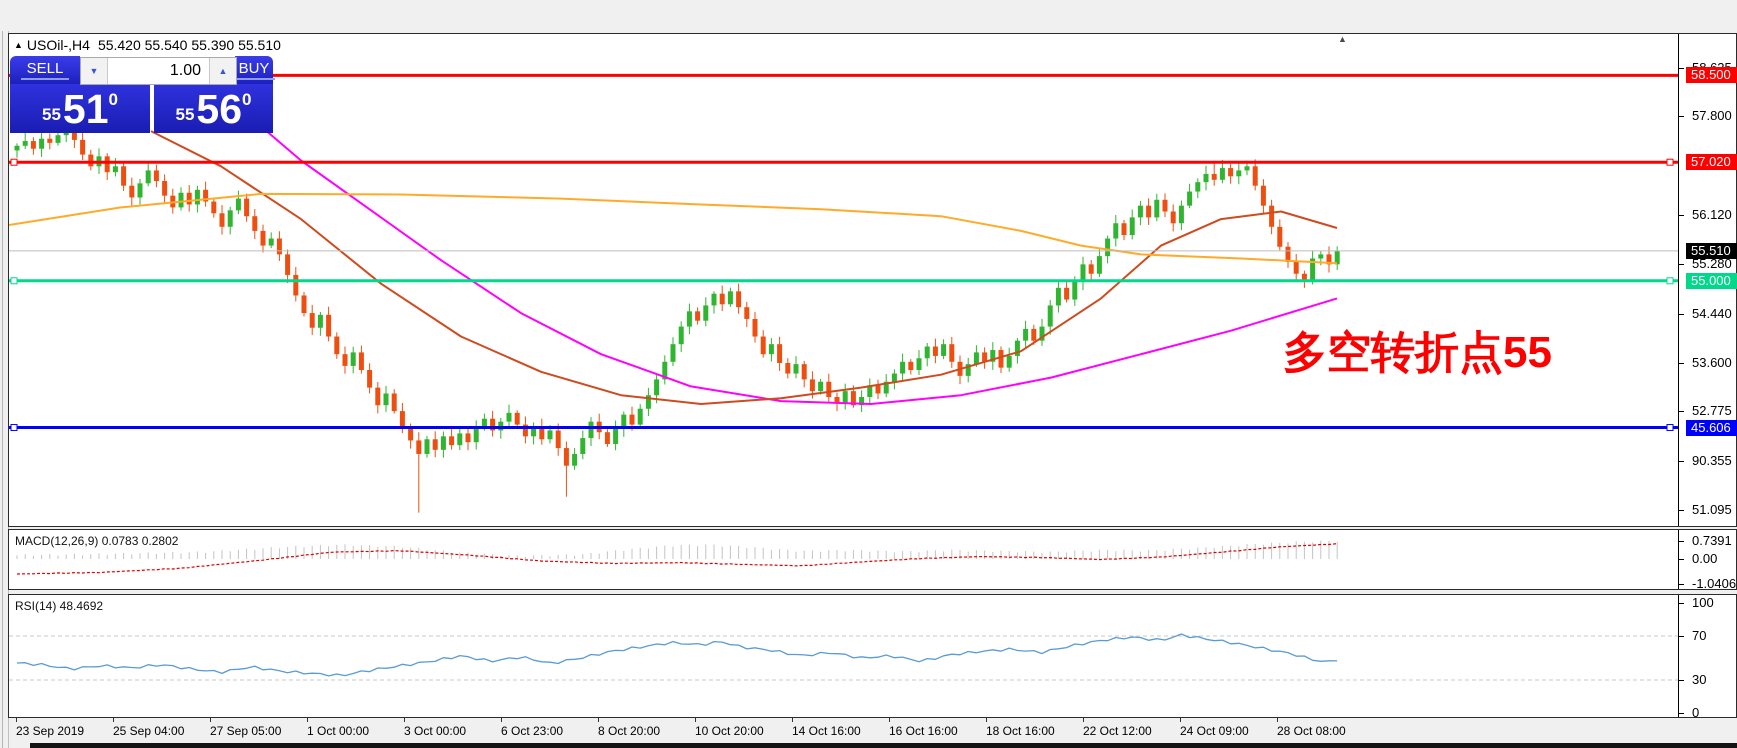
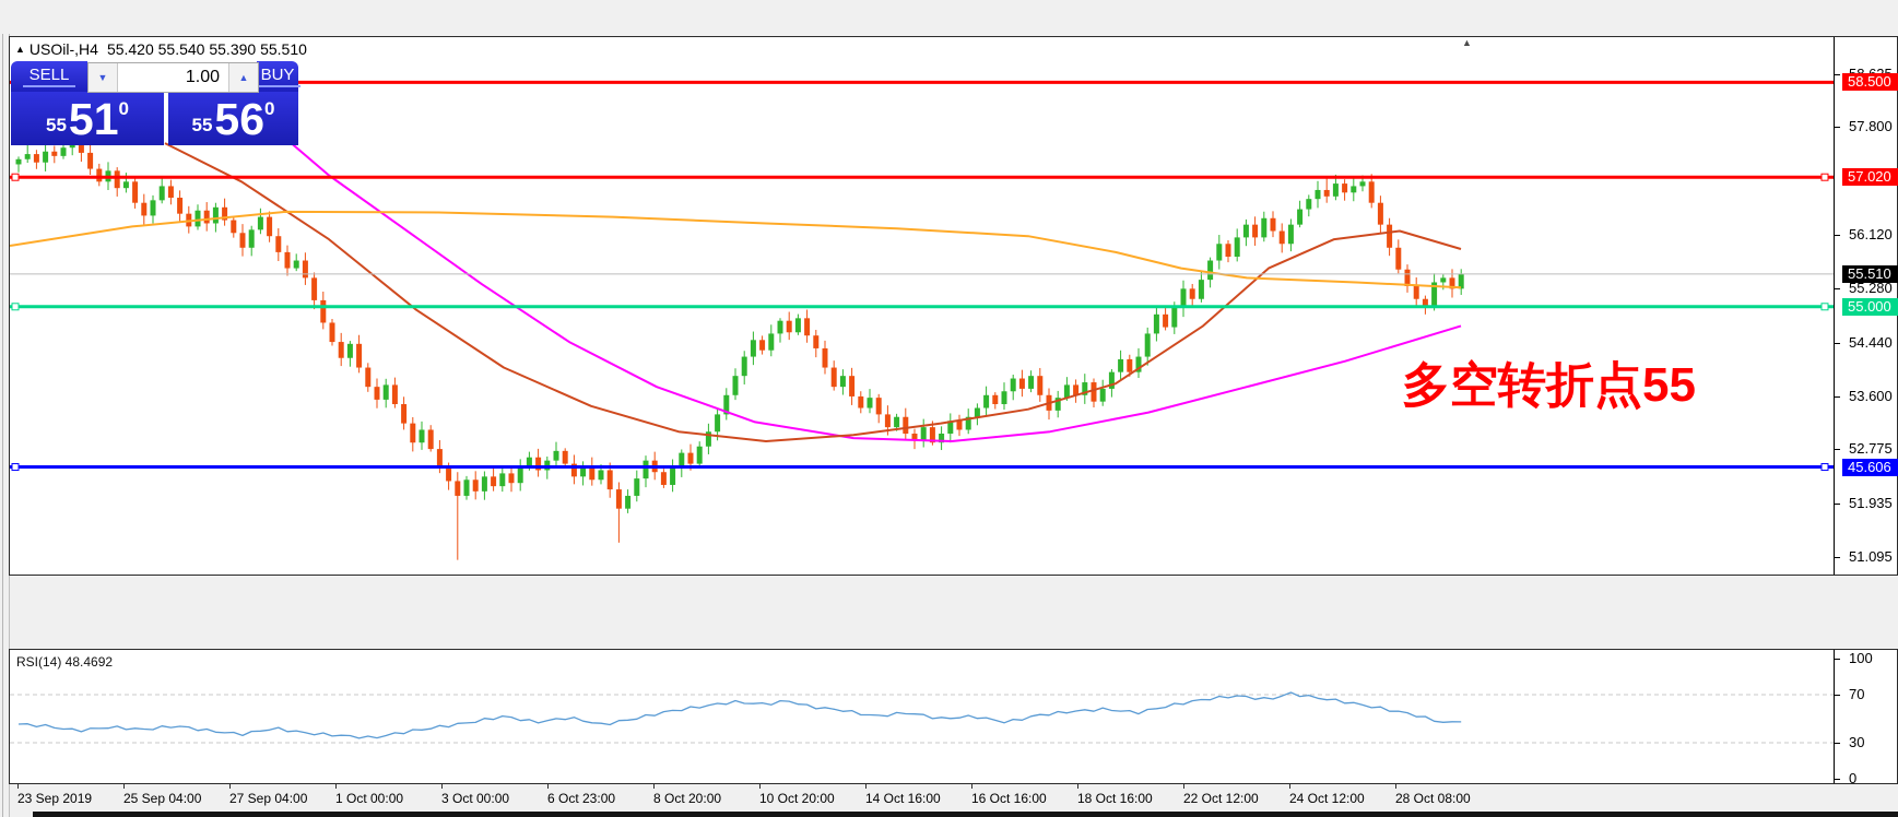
  57.800
  56.120
  55.280
  54.440
  53.600
  52.775
- 90.355
+ 51.935
  51.095
  58.500
  57.020
  55.510
  55.000
  45.606
  ▲ USOil-,H4 55.420 55.540 55.390 55.510
  ▲
  SELL
  BUY
  ▼
  1.00
  ▲
  55
  51
  0
  55
  56
  0
  多空转折点55
- MACD(12,26,9) 0.0783 0.2802
- 0.7391
- 0.00
- -1.0406
  RSI(14) 48.4692
  100
  70
  30
  0
  23 Sep 2019
  25 Sep 04:00
- 27 Sep 05:00
+ 27 Sep 04:00
  1 Oct 00:00
  3 Oct 00:00
  6 Oct 23:00
  8 Oct 20:00
  10 Oct 20:00
  14 Oct 16:00
  16 Oct 16:00
  18 Oct 16:00
  22 Oct 12:00
- 24 Oct 09:00
+ 24 Oct 12:00
  28 Oct 08:00
